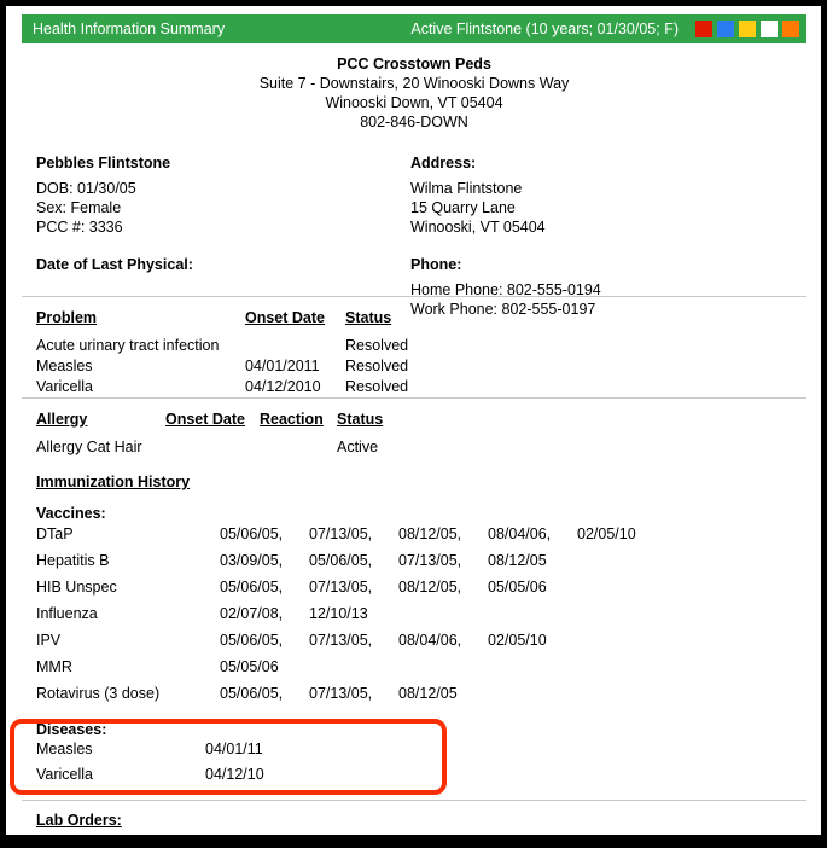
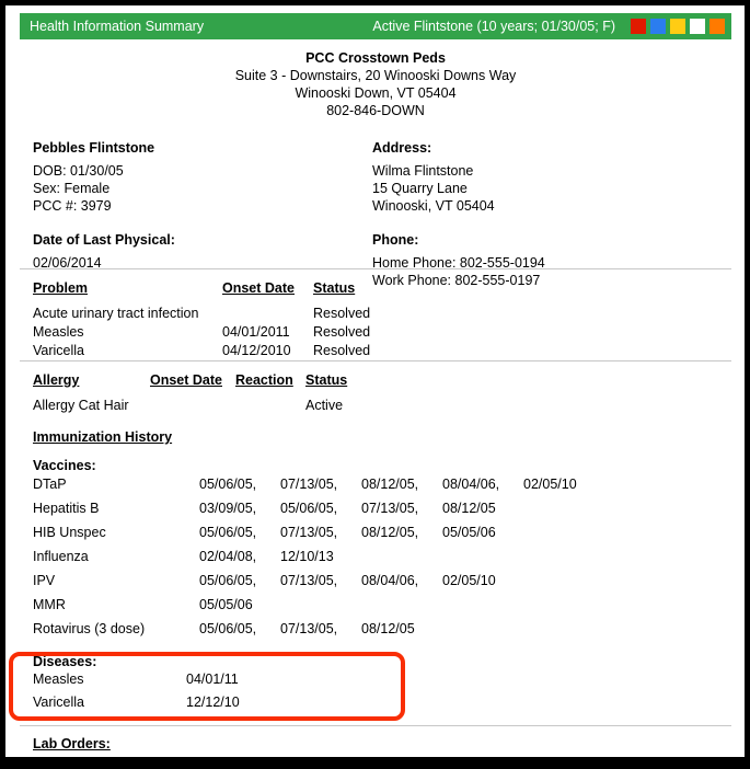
  Health Information Summary
  Active Flintstone (10 years; 01/30/05; F)
  PCC Crosstown Peds
- Suite 7 - Downstairs, 20 Winooski Downs Way
+ Suite 3 - Downstairs, 20 Winooski Downs Way
  Winooski Down, VT 05404
  802-846-DOWN
  Pebbles Flintstone
  DOB: 01/30/05
  Sex: Female
- PCC #: 3336
+ PCC #: 3979
  Date of Last Physical:
+ 02/06/2014
  Address:
  Wilma Flintstone
  15 Quarry Lane
  Winooski, VT 05404
  Phone:
  Home Phone: 802-555-0194
  Work Phone: 802-555-0197
  Problem	Onset Date	Status
  Acute urinary tract infection		Resolved
  Measles	04/01/2011	Resolved
  Varicella	04/12/2010	Resolved
  Allergy	Onset Date	Reaction	Status
  Allergy Cat Hair			Active
  Immunization History
  Vaccines:
  DTaP	05/06/05,	07/13/05,	08/12/05,	08/04/06,	02/05/10
  Hepatitis B	03/09/05,	05/06/05,	07/13/05,	08/12/05
  HIB Unspec	05/06/05,	07/13/05,	08/12/05,	05/05/06
- Influenza	02/07/08,	12/10/13
+ Influenza	02/04/08,	12/10/13
  IPV	05/06/05,	07/13/05,	08/04/06,	02/05/10
  MMR	05/05/06
  Rotavirus (3 dose)	05/06/05,	07/13/05,	08/12/05
  Diseases:
  Measles	04/01/11
- Varicella	04/12/10
+ Varicella	12/12/10
  Lab Orders:
